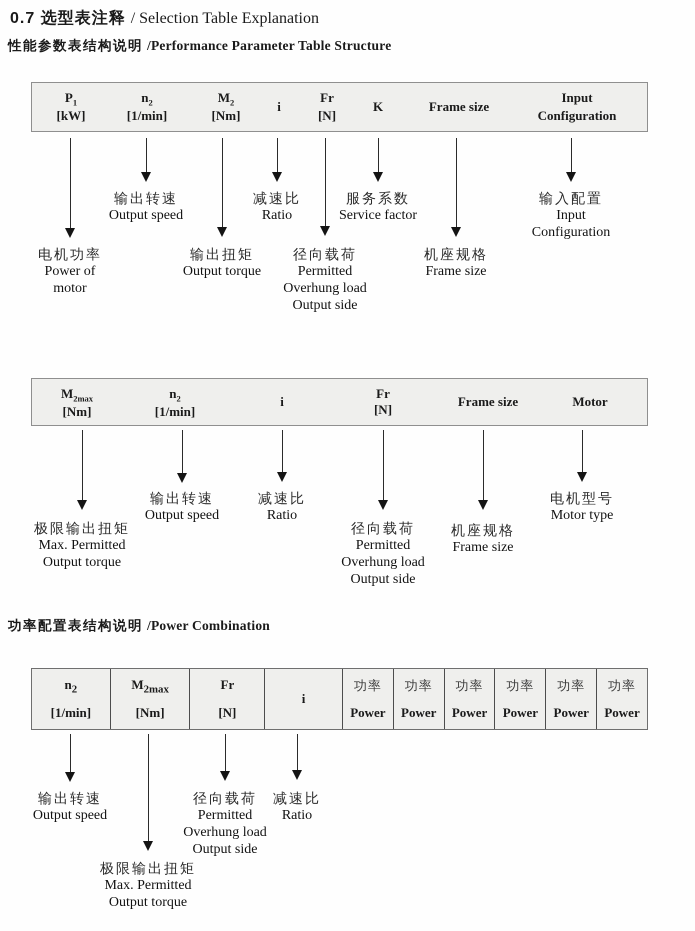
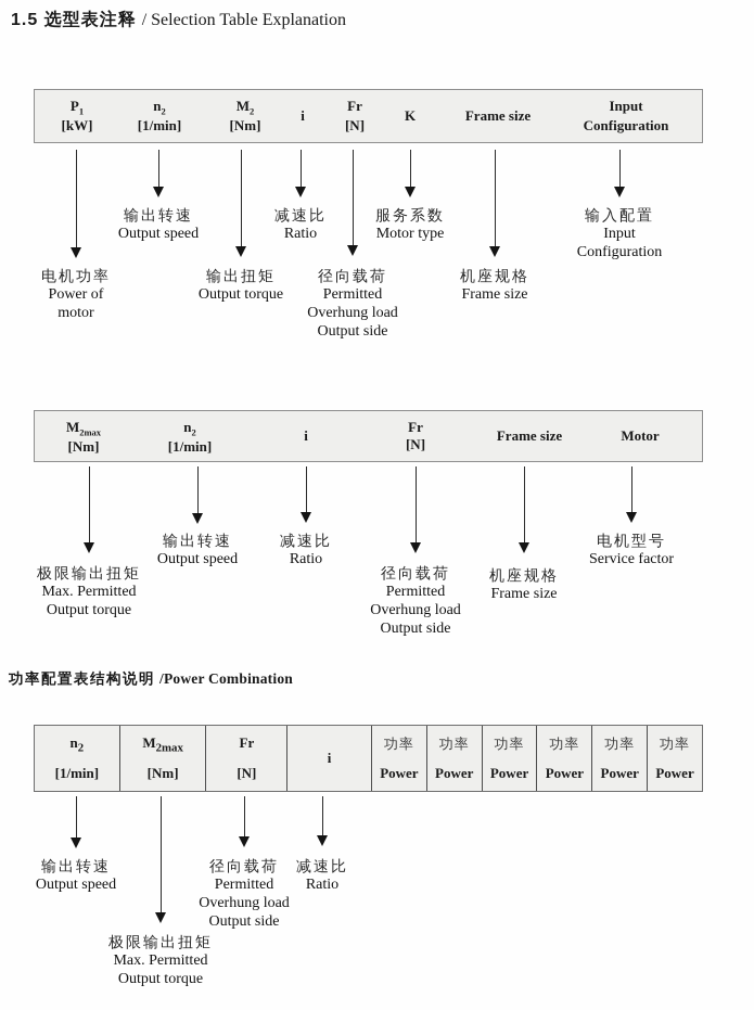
- 0.7 选型表注释 / Selection Table Explanation
+ 1.5 选型表注释 / Selection Table Explanation
- 性能参数表结构说明 /Performance Parameter Table Structure
  P1
  [kW]
  n2
  [1/min]
  M2
  [Nm]
  i
  Fr
  [N]
  K
  Frame size
  Input
  Configuration
  电机功率
  Power of
  motor
  输出转速
  Output speed
  输出扭矩
  Output torque
  减速比
  Ratio
  径向载荷
  Permitted
  Overhung load
  Output side
  服务系数
- Service factor
+ Motor type
  机座规格
  Frame size
  输入配置
  Input
  Configuration
  M2max
  [Nm]
  n2
  [1/min]
  i
  Fr
  [N]
  Frame size
  Motor
  极限输出扭矩
  Max. Permitted
  Output torque
  输出转速
  Output speed
  减速比
  Ratio
  径向载荷
  Permitted
  Overhung load
  Output side
  机座规格
  Frame size
  电机型号
- Motor type
+ Service factor
  功率配置表结构说明 /Power Combination
  n2
  [1/min]
  M2max
  [Nm]
  Fr
  [N]
  i
  功率
  Power
  功率
  Power
  功率
  Power
  功率
  Power
  功率
  Power
  功率
  Power
  输出转速
  Output speed
  极限输出扭矩
  Max. Permitted
  Output torque
  径向载荷
  Permitted
  Overhung load
  Output side
  减速比
  Ratio
